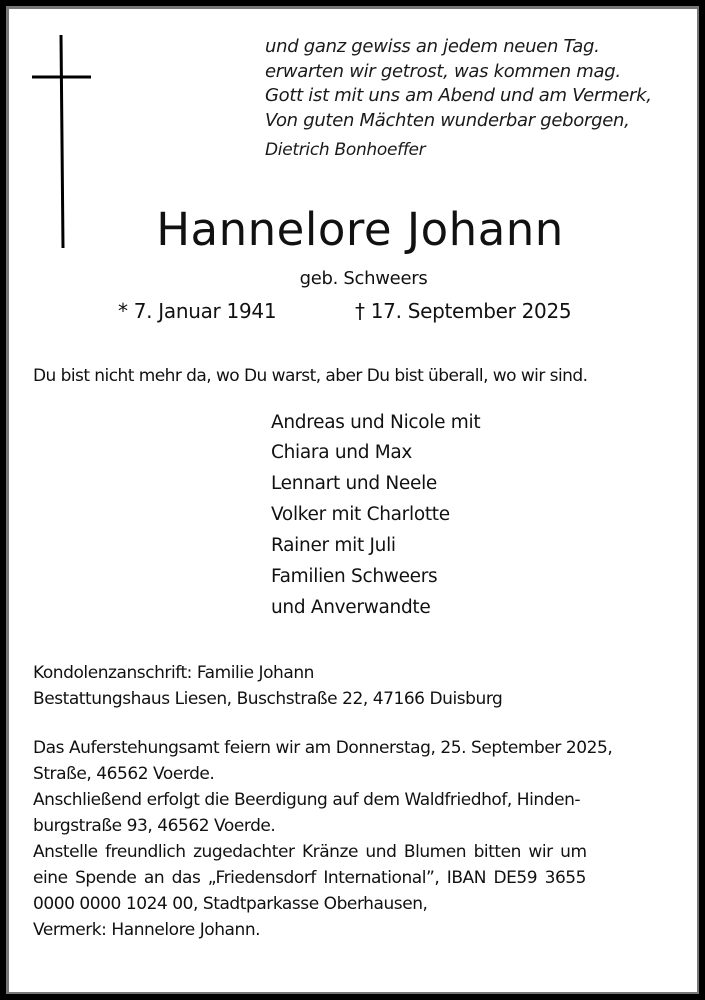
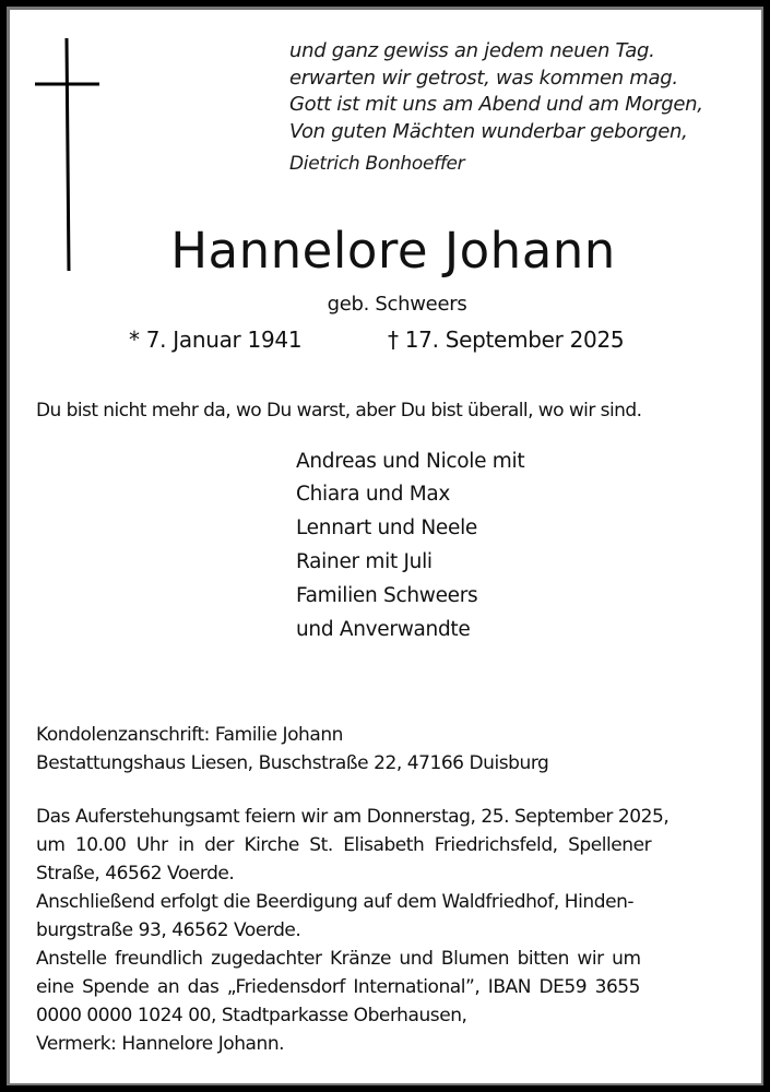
  und ganz gewiss an jedem neuen Tag.
  erwarten wir getrost, was kommen mag.
- Gott ist mit uns am Abend und am Vermerk,
+ Gott ist mit uns am Abend und am Morgen,
  Von guten Mächten wunderbar geborgen,
  Dietrich Bonhoeffer
  Hannelore Johann
  geb. Schweers
  * 7. Januar 1941
  † 17. September 2025
  Du bist nicht mehr da, wo Du warst, aber Du bist überall, wo wir sind.
  Andreas und Nicole mit
  Chiara und Max
  Lennart und Neele
- Volker mit Charlotte
  Rainer mit Juli
  Familien Schweers
  und Anverwandte
  Kondolenzanschrift: Familie Johann
  Bestattungshaus Liesen, Buschstraße 22, 47166 Duisburg
  Das Auferstehungsamt feiern wir am Donnerstag, 25. September 2025,
+ um 10.00 Uhr in der Kirche St. Elisabeth Friedrichsfeld, Spellener
  Straße, 46562 Voerde.
  Anschließend erfolgt die Beerdigung auf dem Waldfriedhof, Hinden-
  burgstraße 93, 46562 Voerde.
  Anstelle freundlich zugedachter Kränze und Blumen bitten wir um
  eine Spende an das „Friedensdorf International”, IBAN DE59 3655
  0000 0000 1024 00, Stadtparkasse Oberhausen,
  Vermerk: Hannelore Johann.
